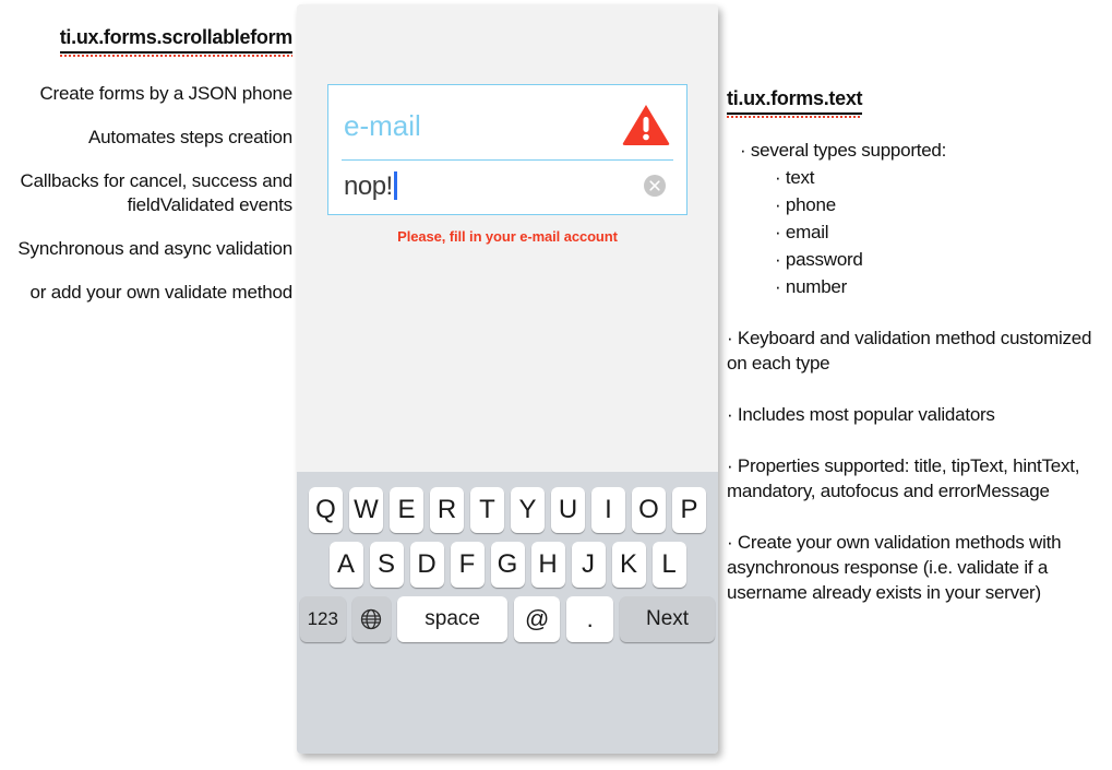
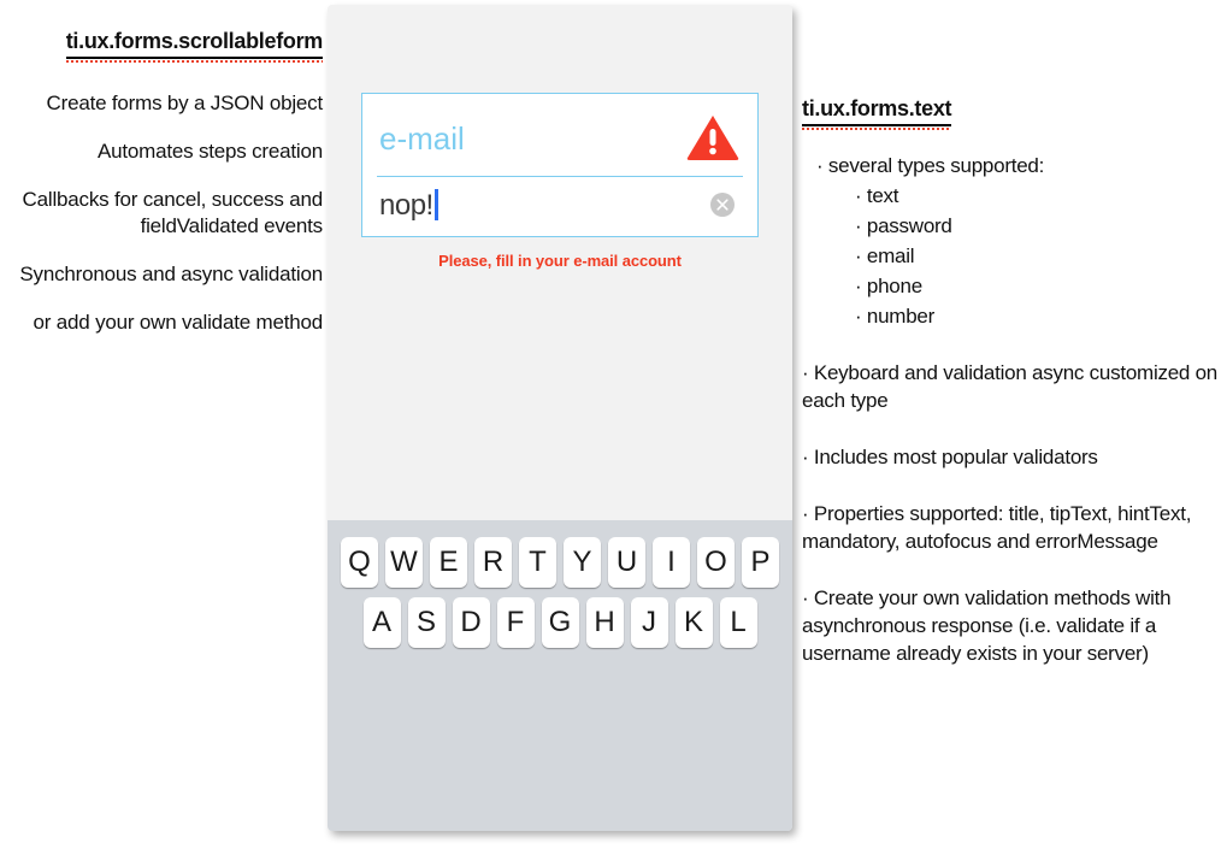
  ti.ux.forms.scrollableform
- Create forms by a JSON phone
+ Create forms by a JSON object
  Automates steps creation
  Callbacks for cancel, success and fieldValidated events
  Synchronous and async validation
  or add your own validate method
  e-mail
  nop!
  Please, fill in your e-mail account
  Q
  W
  E
  R
  T
  Y
  U
  I
  O
  P
  A
  S
  D
  F
  G
  H
  J
  K
  L
- 123
- space
- @
- .
- Next
  ti.ux.forms.text
  · several types supported:
  · text
- · phone
+ · password
  · email
- · password
+ · phone
  · number
- · Keyboard and validation method customized on each type
+ · Keyboard and validation async customized on each type
  · Includes most popular validators
  · Properties supported: title, tipText, hintText, mandatory, autofocus and errorMessage
  · Create your own validation methods with asynchronous response (i.e. validate if a username already exists in your server)
